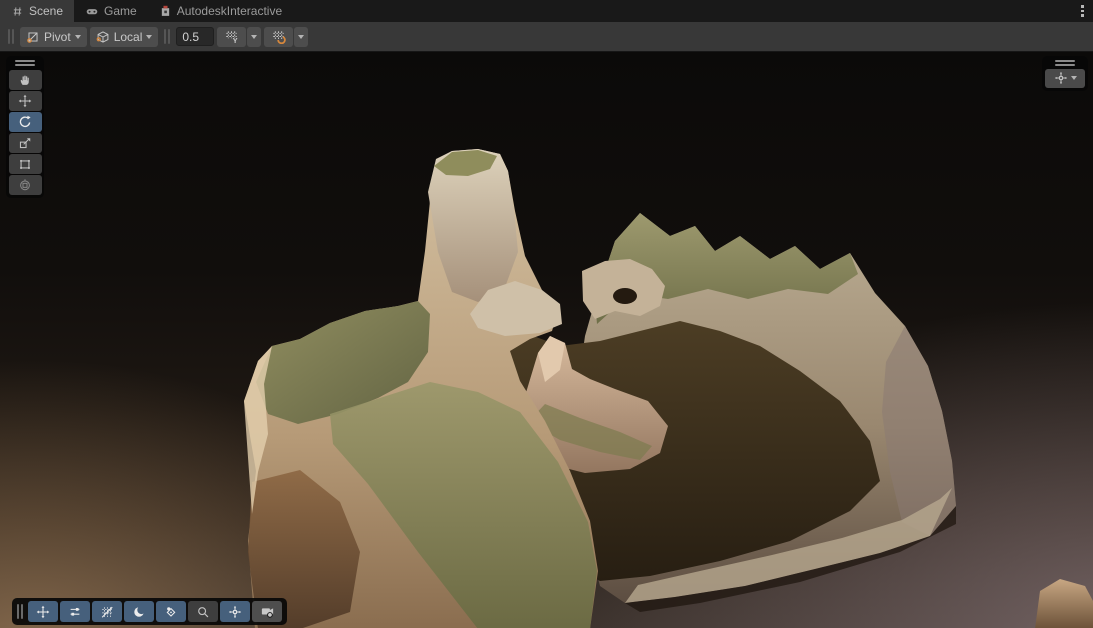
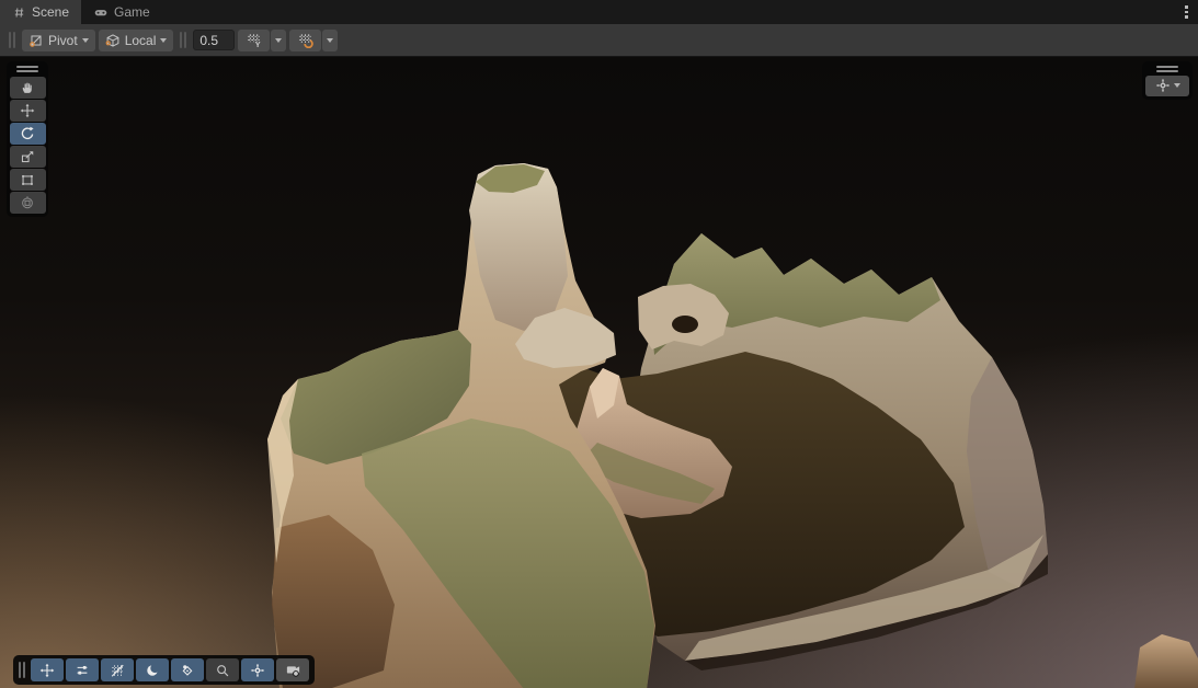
  Scene
  Game
- AutodeskInteractive
  Pivot
  Local
  0.5
  Y
